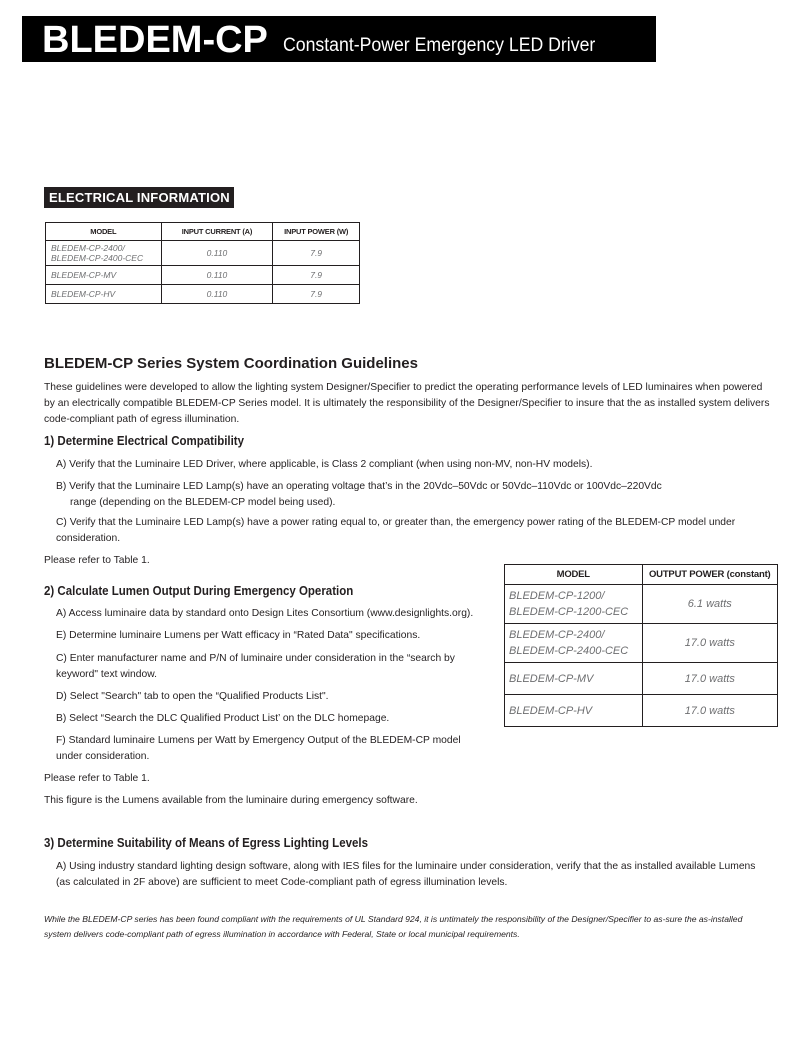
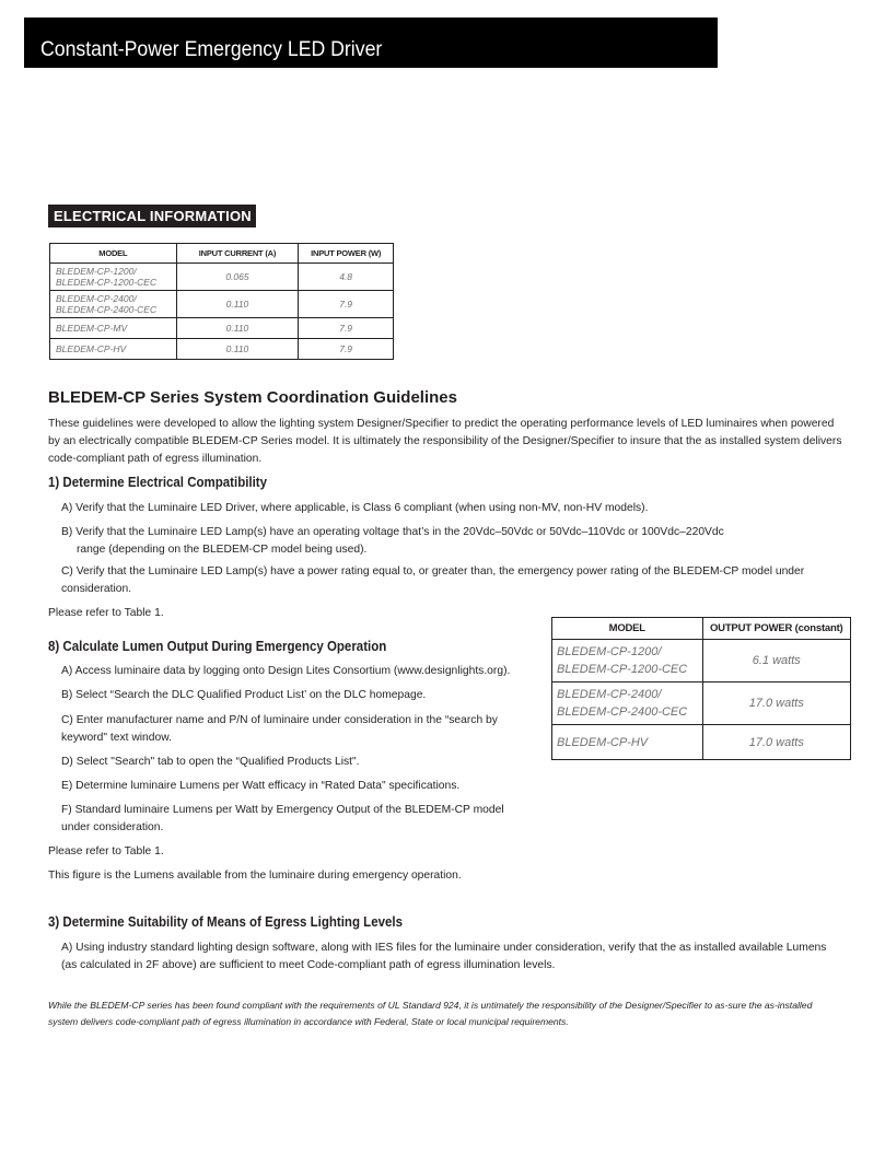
- BLEDEM-CP
  Constant-Power Emergency LED Driver
  ELECTRICAL INFORMATION
  MODEL	INPUT CURRENT (A)	INPUT POWER (W)
+ BLEDEM-CP-1200/BLEDEM-CP-1200-CEC	0.065	4.8
  BLEDEM-CP-2400/BLEDEM-CP-2400-CEC	0.110	7.9
  BLEDEM-CP-MV	0.110	7.9
  BLEDEM-CP-HV	0.110	7.9
  BLEDEM-CP Series System Coordination Guidelines
  These guidelines were developed to allow the lighting system Designer/Specifier to predict the operating performance levels of LED luminaires when powered by an electrically compatible BLEDEM-CP Series model. It is ultimately the responsibility of the Designer/Specifier to insure that the as installed system delivers code-compliant path of egress illumination.
  1) Determine Electrical Compatibility
- A) Verify that the Luminaire LED Driver, where applicable, is Class 2 compliant (when using non-MV, non-HV models).
+ A) Verify that the Luminaire LED Driver, where applicable, is Class 6 compliant (when using non-MV, non-HV models).
  B) Verify that the Luminaire LED Lamp(s) have an operating voltage that’s in the 20Vdc–50Vdc or 50Vdc–110Vdc or 100Vdc–220Vdc
  range (depending on the BLEDEM-CP model being used).
  C) Verify that the Luminaire LED Lamp(s) have a power rating equal to, or greater than, the emergency power rating of the BLEDEM-CP model under consideration.
  Please refer to Table 1.
- 2) Calculate Lumen Output During Emergency Operation
+ 8) Calculate Lumen Output During Emergency Operation
- A) Access luminaire data by standard onto Design Lites Consortium (www.designlights.org).
+ A) Access luminaire data by logging onto Design Lites Consortium (www.designlights.org).
- E) Determine luminaire Lumens per Watt efficacy in “Rated Data" specifications.
+ B) Select “Search the DLC Qualified Product List’ on the DLC homepage.
  C) Enter manufacturer name and P/N of luminaire under consideration in the “search by keyword" text window.
  D) Select "Search" tab to open the “Qualified Products List".
- B) Select “Search the DLC Qualified Product List’ on the DLC homepage.
+ E) Determine luminaire Lumens per Watt efficacy in “Rated Data" specifications.
  F) Standard luminaire Lumens per Watt by Emergency Output of the BLEDEM-CP model under consideration.
  Please refer to Table 1.
- This figure is the Lumens available from the luminaire during emergency software.
+ This figure is the Lumens available from the luminaire during emergency operation.
  3) Determine Suitability of Means of Egress Lighting Levels
  A) Using industry standard lighting design software, along with IES files for the luminaire under consideration, verify that the as installed available Lumens (as calculated in 2F above) are sufficient to meet Code-compliant path of egress illumination levels.
  MODEL	OUTPUT POWER (constant)
  BLEDEM-CP-1200/BLEDEM-CP-1200-CEC	6.1 watts
  BLEDEM-CP-2400/BLEDEM-CP-2400-CEC	17.0 watts
- BLEDEM-CP-MV	17.0 watts
  BLEDEM-CP-HV	17.0 watts
  While the BLEDEM-CP series has been found compliant with the requirements of UL Standard 924, it is untimately the responsibility of the Designer/Specifier to as-sure the as-installed system delivers code-compliant path of egress illumination in accordance with Federal, State or local municipal requirements.
